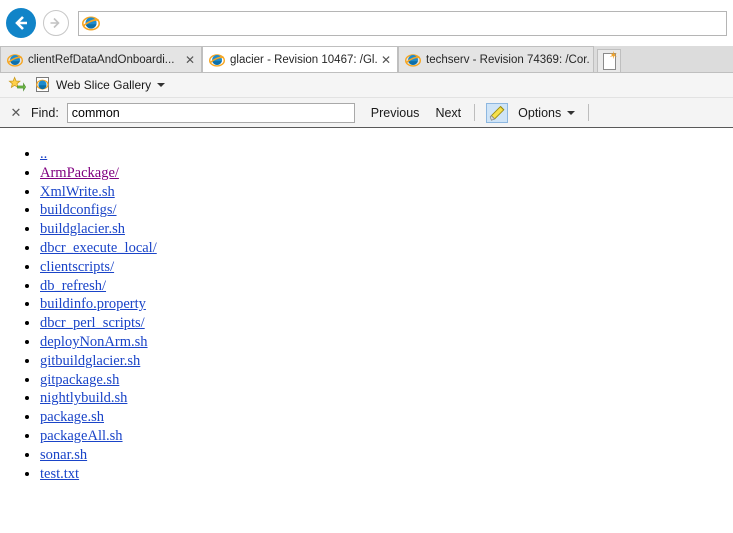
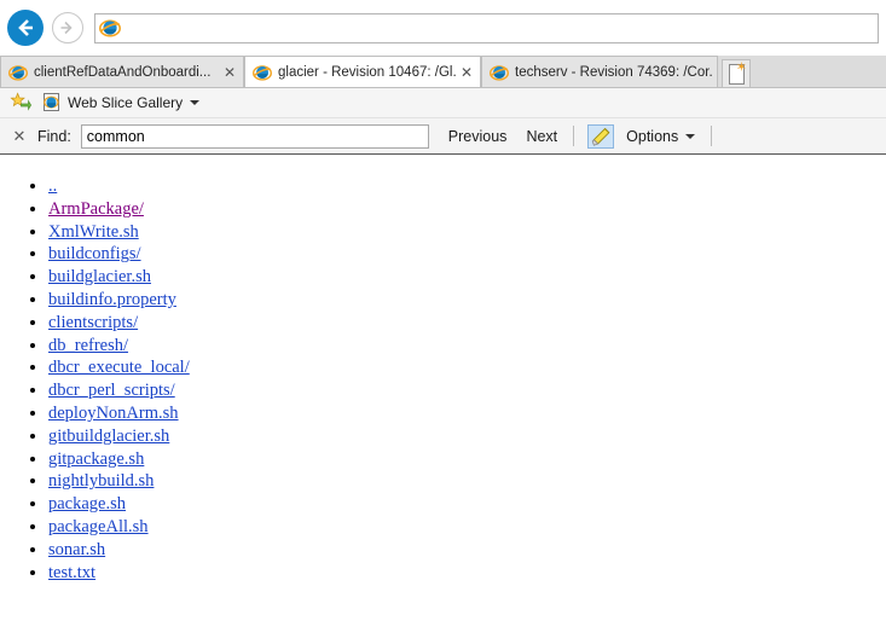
  clientRefDataAndOnboardi...
  ✕
  glacier - Revision 10467: /Gl.
  ✕
  techserv - Revision 74369: /Cor.
  ✶
  Web Slice Gallery
  ✕
  Find:
  common
  Previous
  Next
  Options
  ..
  ArmPackage/
  XmlWrite.sh
  buildconfigs/
  buildglacier.sh
- dbcr_execute_local/
+ buildinfo.property
  clientscripts/
  db_refresh/
- buildinfo.property
+ dbcr_execute_local/
  dbcr_perl_scripts/
  deployNonArm.sh
  gitbuildglacier.sh
  gitpackage.sh
  nightlybuild.sh
  package.sh
  packageAll.sh
  sonar.sh
  test.txt
